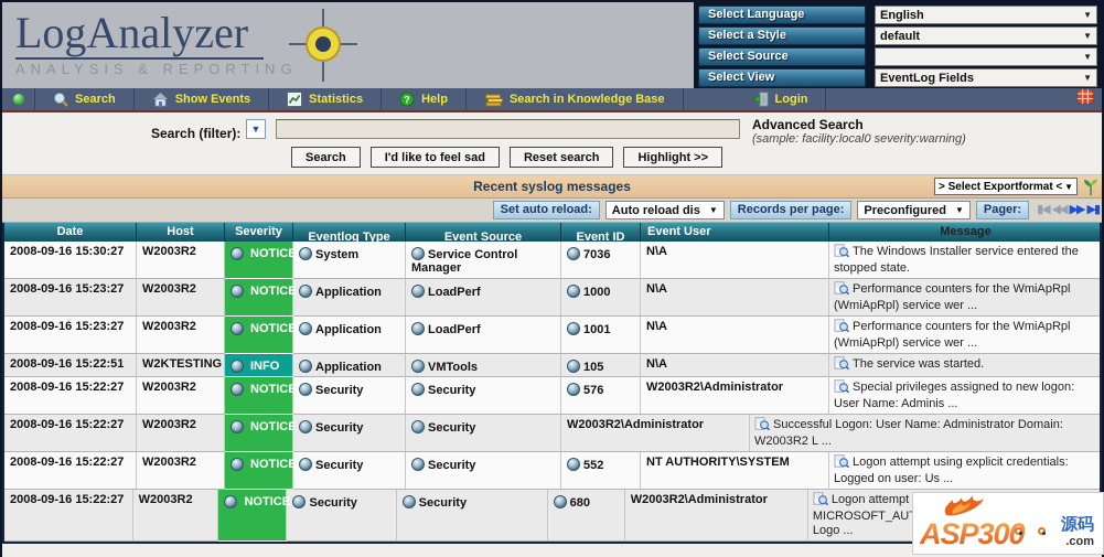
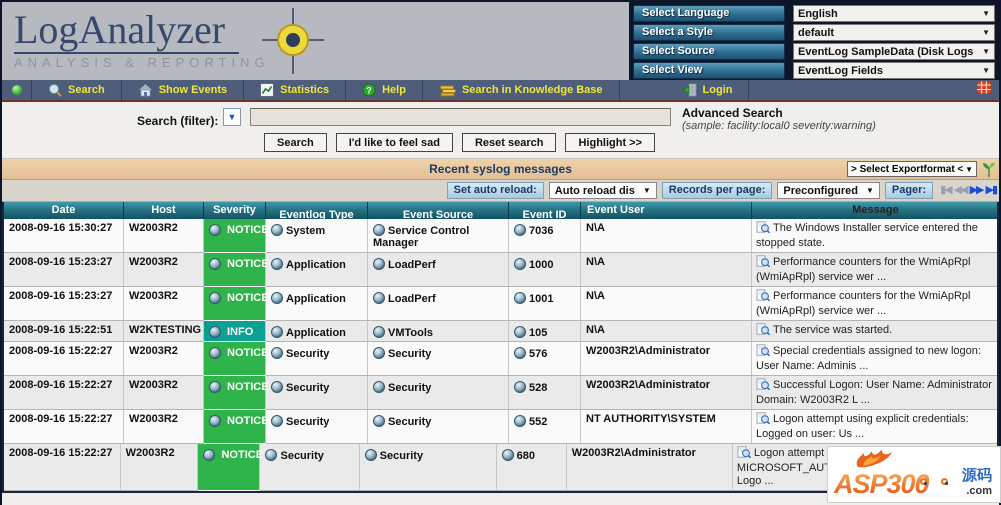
  LogAnalyzer
  ANALYSIS & REPORTING
  Select Language
  English
  ▼
  Select a Style
  default
  ▼
  Select Source
+ EventLog SampleData (Disk Logs
  ▼
  Select View
  EventLog Fields
  ▼
  Search
  Show Events
  Statistics
  ?
  Help
  Search in Knowledge Base
  Login
  Search (filter):
  ▼
  Search
  I'd like to feel sad
  Reset search
  Highlight >>
  Advanced Search
  (sample: facility:local0 severity:warning)
  Recent syslog messages
  > Select Exportformat <
  ▼
  Set auto reload:
  Auto reload dis
  ▼
  Records per page:
  Preconfigured
  ▼
  Pager:
  ▮◀
  ◀◀
  ▶▶
  ▶▮
  Date
  Host
  Severity
  Eventlog Type
  Event Source
  Event ID
  Event User
  Message
  2008-09-16 15:30:27
  W2003R2
  NOTICE
  System
  Service Control Manager
  7036
  N\A
  The Windows Installer service entered the stopped state.
  2008-09-16 15:23:27
  W2003R2
  NOTICE
  Application
  LoadPerf
  1000
  N\A
  Performance counters for the WmiApRpl (WmiApRpl) service wer ...
  2008-09-16 15:23:27
  W2003R2
  NOTICE
  Application
  LoadPerf
  1001
  N\A
  Performance counters for the WmiApRpl (WmiApRpl) service wer ...
  2008-09-16 15:22:51
  W2KTESTING
  INFO
  Application
  VMTools
  105
  N\A
  The service was started.
  2008-09-16 15:22:27
  W2003R2
  NOTICE
  Security
  Security
  576
  W2003R2\Administrator
- Special privileges assigned to new logon: User Name: Adminis ...
+ Special credentials assigned to new logon: User Name: Adminis ...
  2008-09-16 15:22:27
  W2003R2
  NOTICE
  Security
  Security
+ 528
  W2003R2\Administrator
  Successful Logon: User Name: Administrator Domain: W2003R2 L ...
  2008-09-16 15:22:27
  W2003R2
  NOTICE
  Security
  Security
  552
  NT AUTHORITY\SYSTEM
  Logon attempt using explicit credentials: Logged on user: Us ...
  2008-09-16 15:22:27
  W2003R2
  NOTICE
  Security
  Security
  680
  W2003R2\Administrator
  ASP30
  源码
  .com
